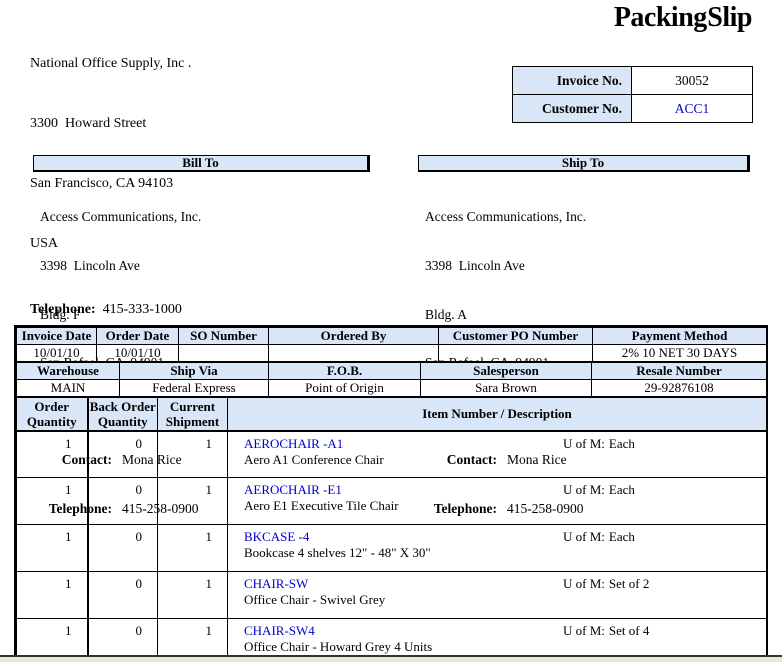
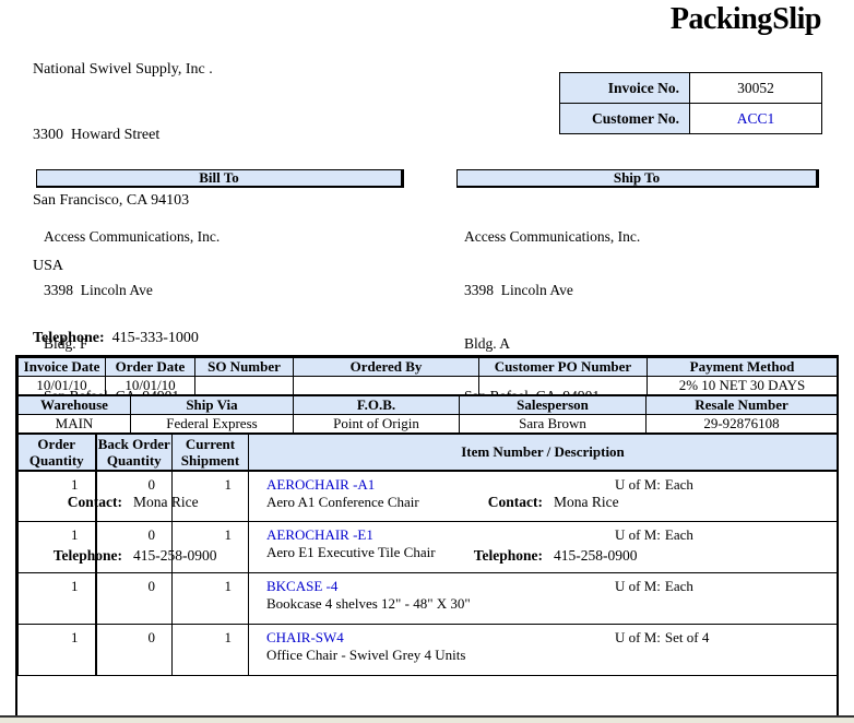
- National Office Supply, Inc .
+ National Swivel Supply, Inc .
  3300 Howard Street
  San Francisco, CA 94103
  USA
  Telephone: 415-333-1000
  Packing Slip
  Invoice No.	30052
  Customer No.	ACC1
  Bill To
  Access Communications, Inc.
  3398 Lincoln Ave
  Bldg. F
  Contact:
  Mona Rice
  Telephone:
  415-258-0900
  Ship To
  Access Communications, Inc.
  3398 Lincoln Ave
  Bldg. A
  Contact:
  Mona Rice
  Telephone:
  415-258-0900
  Invoice Date	Order Date	SO Number	Ordered By	Customer PO Number	Payment Method
  10/01/10	10/01/10				2% 10 NET 30 DAYS
  Warehouse	Ship Via	F.O.B.	Salesperson	Resale Number
  MAIN	Federal Express	Point of Origin	Sara Brown	29-92876108
  Order Quantity	Back Order Quantity	Current Shipment	Item Number / Description
  1	0	1	AEROCHAIR -A1 Aero A1 Conference Chair U of M: Each
  1	0	1	AEROCHAIR -E1 Aero E1 Executive Tile Chair U of M: Each
  1	0	1	BKCASE -4 Bookcase 4 shelves 12" - 48" X 30" U of M: Each
- 1	0	1	CHAIR-SW Office Chair - Swivel Grey U of M: Set of 2
- 1	0	1	CHAIR-SW4 Office Chair - Howard Grey 4 Units U of M: Set of 4
+ 1	0	1	CHAIR-SW4 Office Chair - Swivel Grey 4 Units U of M: Set of 4
